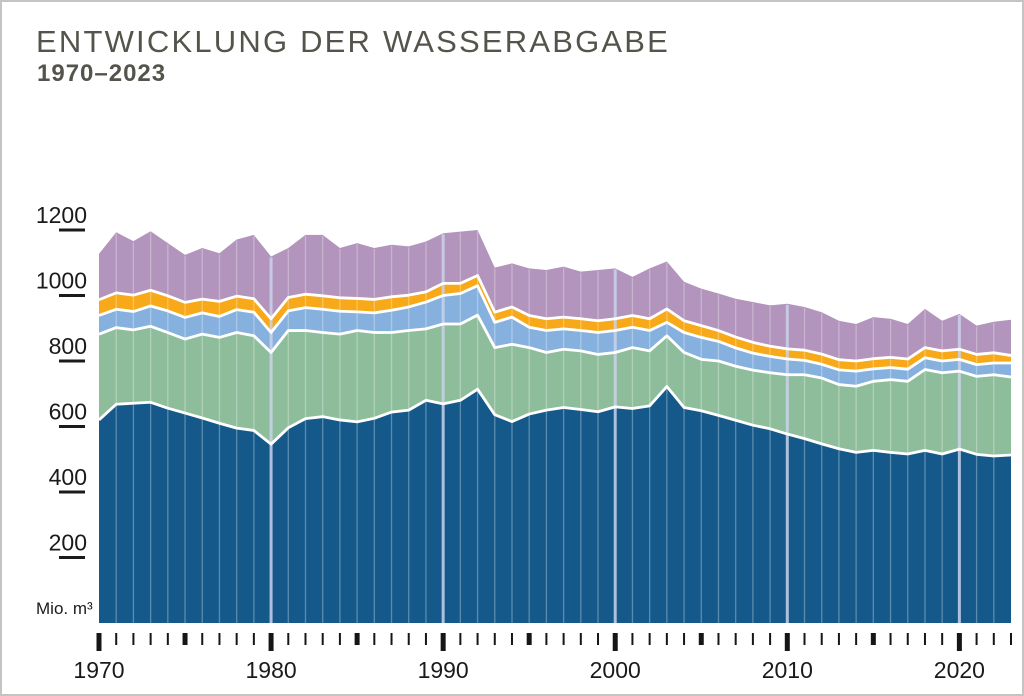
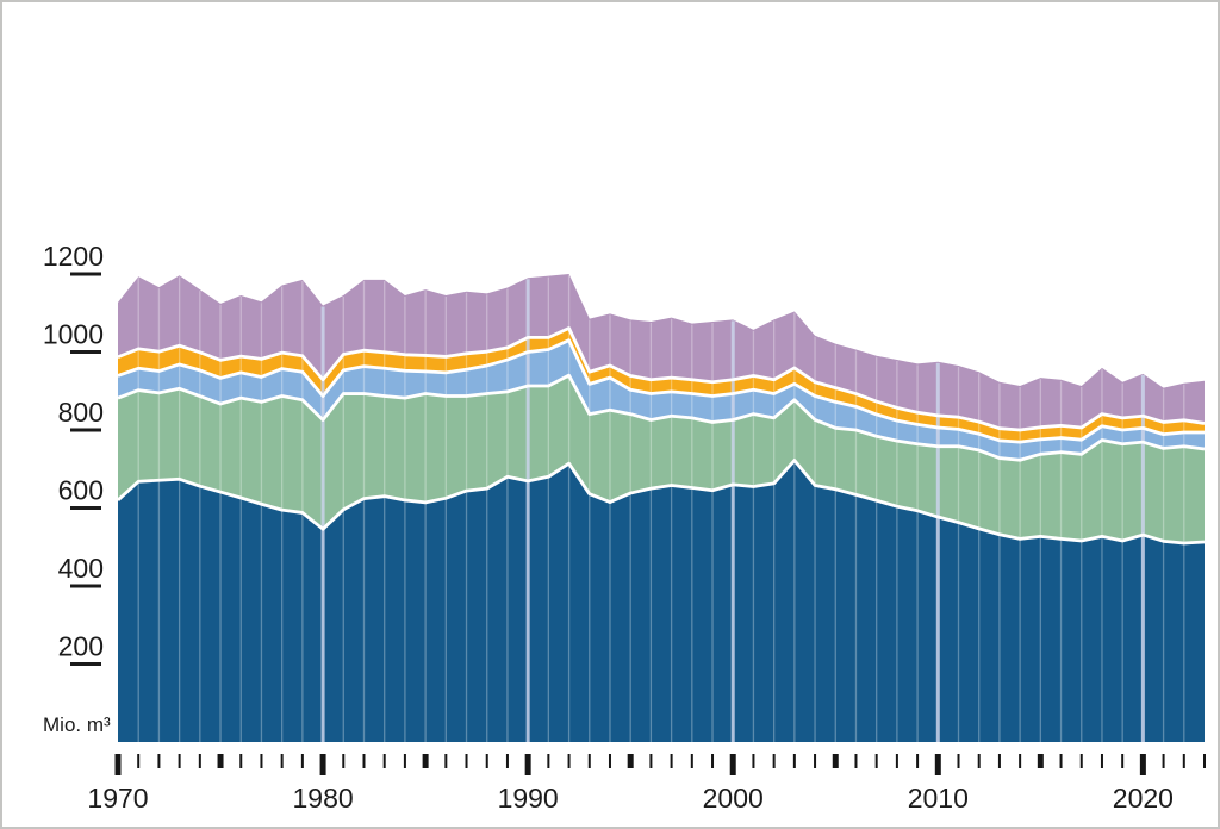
- ENTWICKLUNG DER WASSERABGABE
- 1970–2023
  Mio. m³
  1970
  1980
  1990
  2000
  2010
  2020
  200
  400
  600
  800
  1000
  1200
